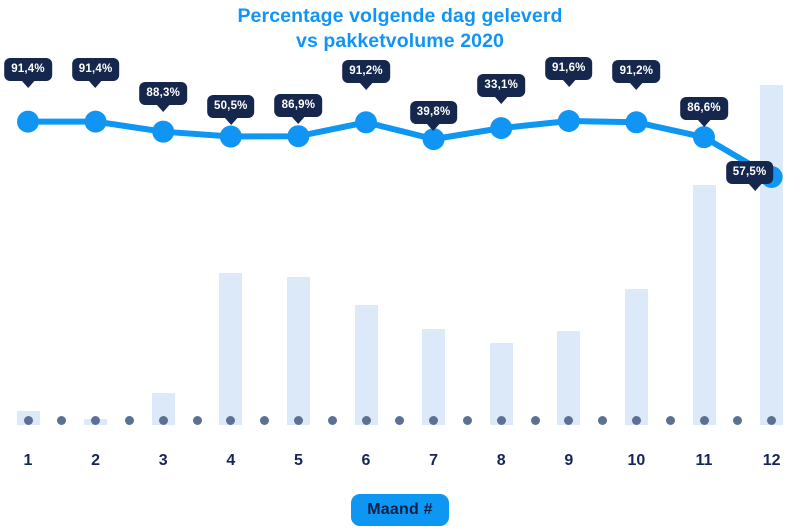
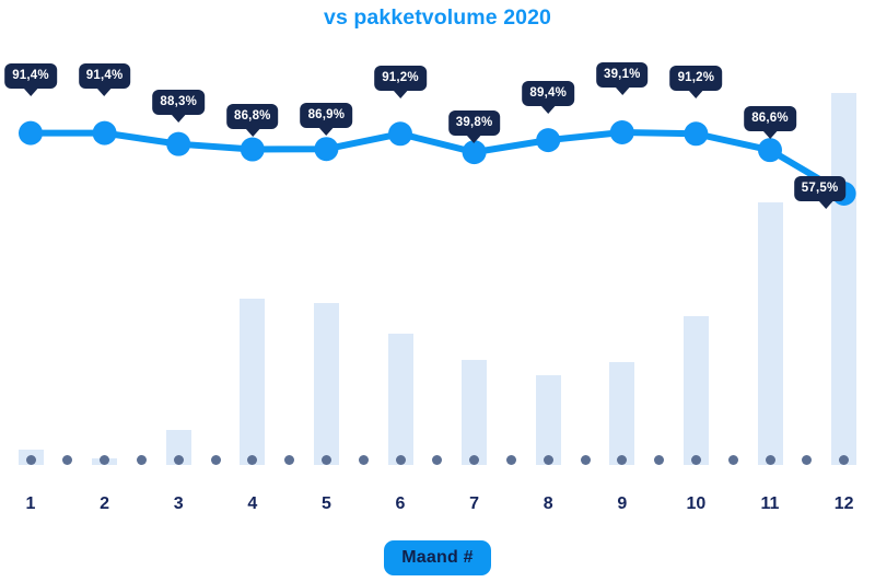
- Percentage volgende dag geleverd
  vs pakketvolume 2020
  91,4%
  91,4%
  88,3%
- 50,5%
+ 86,8%
  86,9%
  91,2%
  39,8%
- 33,1%
+ 89,4%
- 91,6%
+ 39,1%
  91,2%
  86,6%
  57,5%
  1
  2
  3
  4
  5
  6
  7
  8
  9
  10
  11
  12
  Maand #
